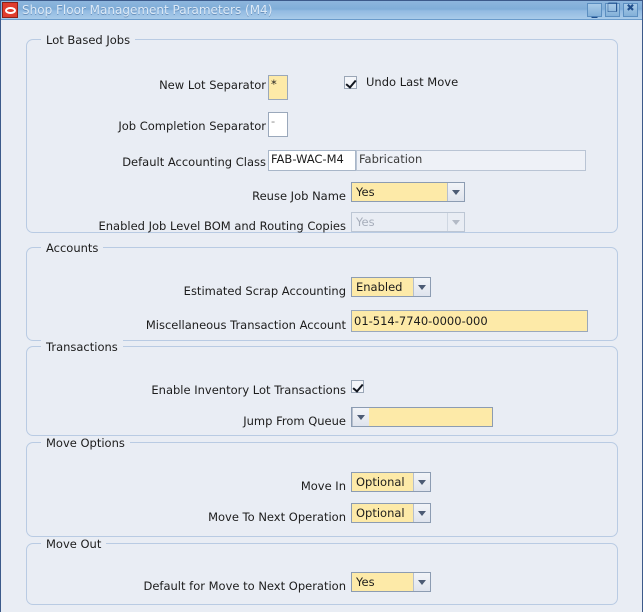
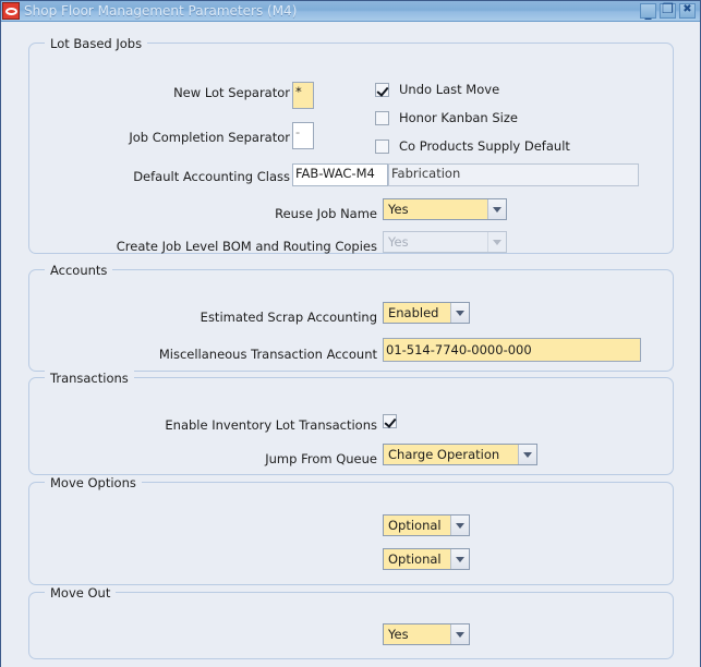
  Shop Floor Management Parameters (M4)
  _
  ❐
  ✖
  Lot Based Jobs
  New Lot Separator
  *
  Job Completion Separator
  -
  Default Accounting Class
  FAB-WAC-M4
  Fabrication
  Reuse Job Name
  Yes
- Enabled Job Level BOM and Routing Copies
+ Create Job Level BOM and Routing Copies
  Yes
  Undo Last Move
+ Honor Kanban Size
+ Co Products Supply Default
  Accounts
  Estimated Scrap Accounting
  Enabled
  Miscellaneous Transaction Account
  01-514-7740-0000-000
  Transactions
  Enable Inventory Lot Transactions
  Jump From Queue
+ Charge Operation
  Move Options
- Move In
  Optional
- Move To Next Operation
  Optional
  Move Out
- Default for Move to Next Operation
  Yes
